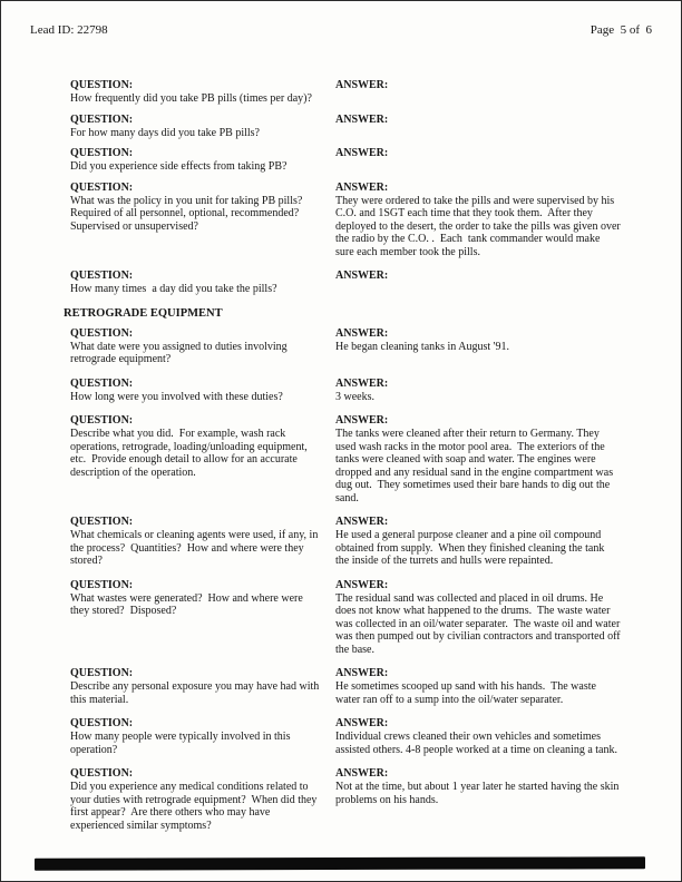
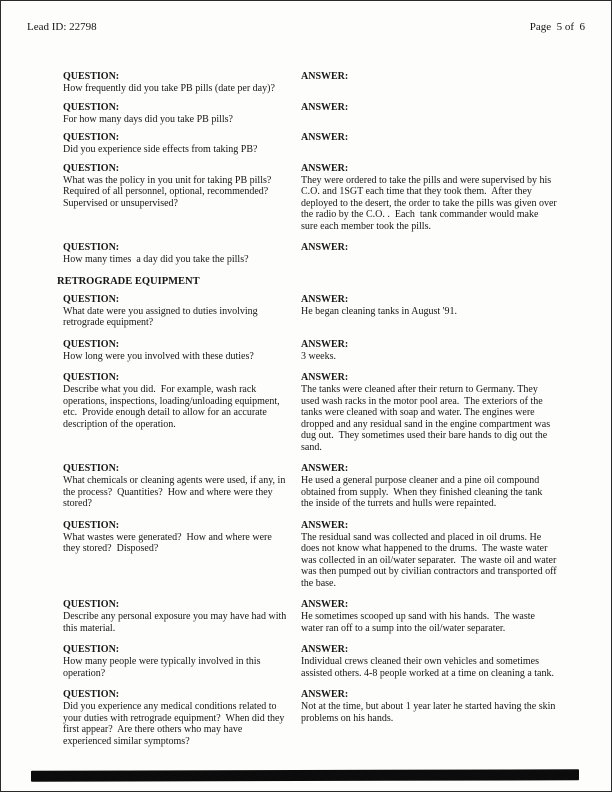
  Lead ID: 22798
  Page 5 of 6
  QUESTION:
- How frequently did you take PB pills (times per day)?
+ How frequently did you take PB pills (date per day)?
  ANSWER:
  QUESTION:
  For how many days did you take PB pills?
  ANSWER:
  QUESTION:
  Did you experience side effects from taking PB?
  ANSWER:
  QUESTION:
  What was the policy in you unit for taking PB pills? Required of all personnel, optional, recommended? Supervised or unsupervised?
  ANSWER:
  They were ordered to take the pills and were supervised by his C.O. and 1SGT each time that they took them. After they deployed to the desert, the order to take the pills was given over the radio by the C.O. . Each tank commander would make sure each member took the pills.
  QUESTION:
  How many times a day did you take the pills?
  ANSWER:
  RETROGRADE EQUIPMENT
  QUESTION:
  What date were you assigned to duties involving retrograde equipment?
  ANSWER:
  He began cleaning tanks in August '91.
  QUESTION:
  How long were you involved with these duties?
  ANSWER:
  3 weeks.
  QUESTION:
- Describe what you did. For example, wash rack operations, retrograde, loading/unloading equipment, etc. Provide enough detail to allow for an accurate description of the operation.
+ Describe what you did. For example, wash rack operations, inspections, loading/unloading equipment, etc. Provide enough detail to allow for an accurate description of the operation.
  ANSWER:
  The tanks were cleaned after their return to Germany. They used wash racks in the motor pool area. The exteriors of the tanks were cleaned with soap and water. The engines were dropped and any residual sand in the engine compartment was dug out. They sometimes used their bare hands to dig out the sand.
  QUESTION:
  What chemicals or cleaning agents were used, if any, in the process? Quantities? How and where were they stored?
  ANSWER:
  He used a general purpose cleaner and a pine oil compound obtained from supply. When they finished cleaning the tank the inside of the turrets and hulls were repainted.
  QUESTION:
  What wastes were generated? How and where were they stored? Disposed?
  ANSWER:
  The residual sand was collected and placed in oil drums. He does not know what happened to the drums. The waste water was collected in an oil/water separater. The waste oil and water was then pumped out by civilian contractors and transported off the base.
  QUESTION:
  Describe any personal exposure you may have had with this material.
  ANSWER:
  He sometimes scooped up sand with his hands. The waste water ran off to a sump into the oil/water separater.
  QUESTION:
  How many people were typically involved in this operation?
  ANSWER:
  Individual crews cleaned their own vehicles and sometimes assisted others. 4-8 people worked at a time on cleaning a tank.
  QUESTION:
  Did you experience any medical conditions related to your duties with retrograde equipment? When did they first appear? Are there others who may have experienced similar symptoms?
  ANSWER:
  Not at the time, but about 1 year later he started having the skin problems on his hands.
